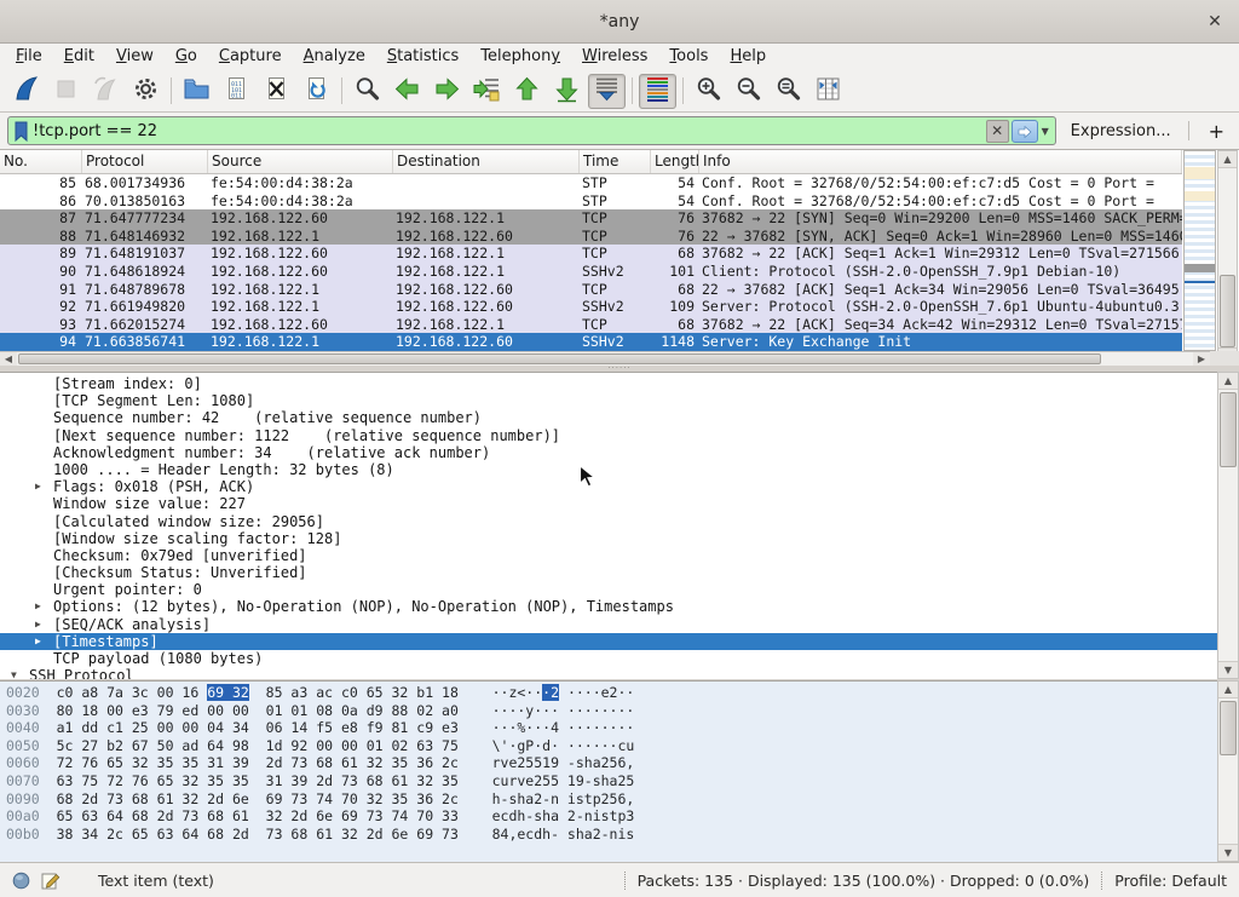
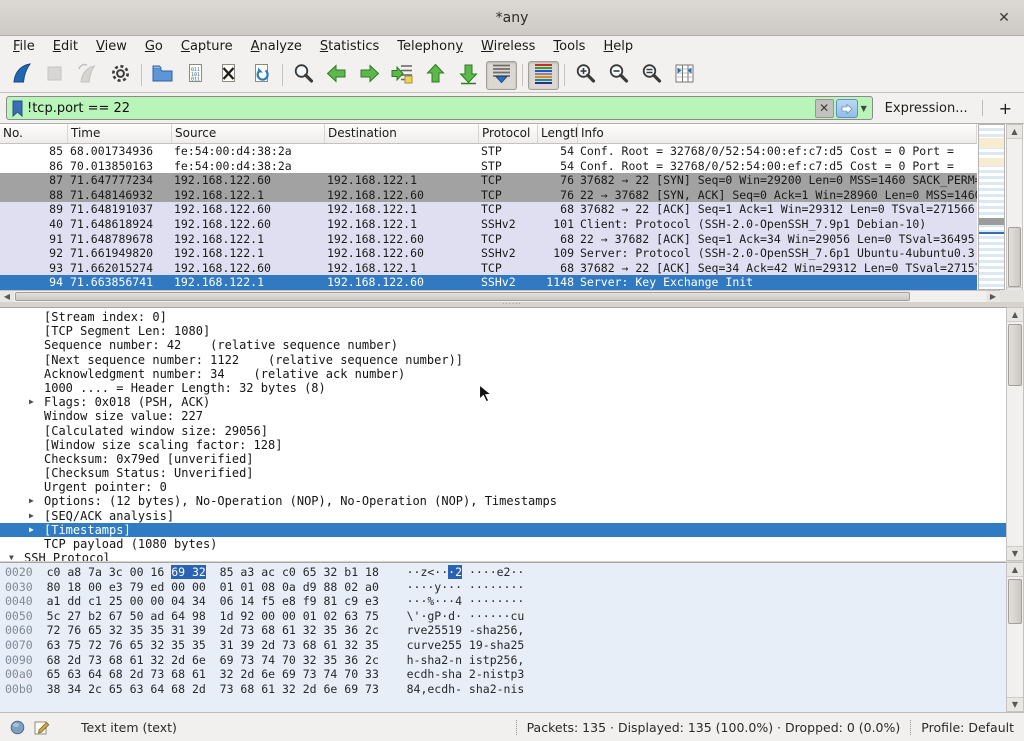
  *any
  ✕
  File
  Edit
  View
  Go
  Capture
  Analyze
  Statistics
  Telephony
  Wireless
  Tools
  Help
  !tcp.port == 22
  ✕
  ▼
  Expression...
  +
  No.
- Protocol
+ Time
  Source
  Destination
- Time
+ Protocol
  Lengt
  Info
  85
  68.001734936
  fe:54:00:d4:38:2a
  STP
  54
  Conf. Root = 32768/0/52:54:00:ef:c7:d5 Cost = 0 Port =
  86
  70.013850163
  fe:54:00:d4:38:2a
  STP
  54
  Conf. Root = 32768/0/52:54:00:ef:c7:d5 Cost = 0 Port =
  87
  71.647777234
  192.168.122.60
  192.168.122.1
  TCP
  76
  37682 → 22 [SYN] Seq=0 Win=29200 Len=0 MSS=1460 SACK_PERM
  88
  71.648146932
  192.168.122.1
  192.168.122.60
  TCP
  76
  22 → 37682 [SYN, ACK] Seq=0 Ack=1 Win=28960 Len=0 MSS=146
  89
  71.648191037
  192.168.122.60
  192.168.122.1
  TCP
  68
  37682 → 22 [ACK] Seq=1 Ack=1 Win=29312 Len=0 TSval=271566
- 90
+ 40
  71.648618924
  192.168.122.60
  192.168.122.1
  SSHv2
  101
  Client: Protocol (SSH-2.0-OpenSSH_7.9p1 Debian-10)
  91
  71.648789678
  192.168.122.1
  192.168.122.60
  TCP
  68
  22 → 37682 [ACK] Seq=1 Ack=34 Win=29056 Len=0 TSval=36495
  92
  71.661949820
  192.168.122.1
  192.168.122.60
  SSHv2
  109
  Server: Protocol (SSH-2.0-OpenSSH_7.6p1 Ubuntu-4ubuntu0.3
  93
  71.662015274
  192.168.122.60
  192.168.122.1
  TCP
  68
  37682 → 22 [ACK] Seq=34 Ack=42 Win=29312 Len=0 TSval=2715
  94
  71.663856741
  192.168.122.1
  192.168.122.60
  SSHv2
  1148
  Server: Key Exchange Init
  ▲
  ◀
  ▶
  ······
  [Stream index: 0]
  [TCP Segment Len: 1080]
  Sequence number: 42 (relative sequence number)
  [Next sequence number: 1122 (relative sequence number)]
  Acknowledgment number: 34 (relative ack number)
  1000 .... = Header Length: 32 bytes (8)
  ▶
  Flags: 0x018 (PSH, ACK)
  Window size value: 227
  [Calculated window size: 29056]
  [Window size scaling factor: 128]
  Checksum: 0x79ed [unverified]
  [Checksum Status: Unverified]
  Urgent pointer: 0
  ▶
  Options: (12 bytes), No-Operation (NOP), No-Operation (NOP), Timestamps
  ▶
  [SEQ/ACK analysis]
  ▶
  [Timestamps]
  TCP payload (1080 bytes)
  ▼
  SSH Protocol
  ▲
  ▼
  0020 c0 a8 7a 3c 00 16 69 32 85 a3 ac c0 65 32 b1 18 ··z<···2 ····e2··
  0030 80 18 00 e3 79 ed 00 00 01 01 08 0a d9 88 02 a0 ····y··· ········
  0040 a1 dd c1 25 00 00 04 34 06 14 f5 e8 f9 81 c9 e3 ···%···4 ········
  0050 5c 27 b2 67 50 ad 64 98 1d 92 00 00 01 02 63 75 \'·gP·d· ······cu
  0060 72 76 65 32 35 35 31 39 2d 73 68 61 32 35 36 2c rve25519 -sha256,
  0070 63 75 72 76 65 32 35 35 31 39 2d 73 68 61 32 35 curve255 19-sha25
  0090 68 2d 73 68 61 32 2d 6e 69 73 74 70 32 35 36 2c h-sha2-n istp256,
  00a0 65 63 64 68 2d 73 68 61 32 2d 6e 69 73 74 70 33 ecdh-sha 2-nistp3
  00b0 38 34 2c 65 63 64 68 2d 73 68 61 32 2d 6e 69 73 84,ecdh- sha2-nis
  ▲
  ▼
  Text item (text)
  Packets: 135 · Displayed: 135 (100.0%) · Dropped: 0 (0.0%)
  Profile: Default
